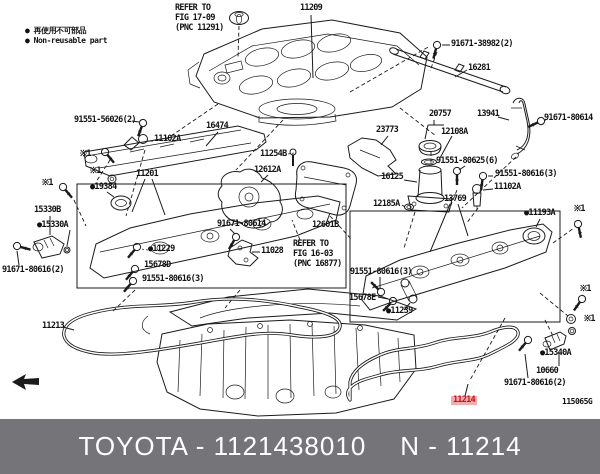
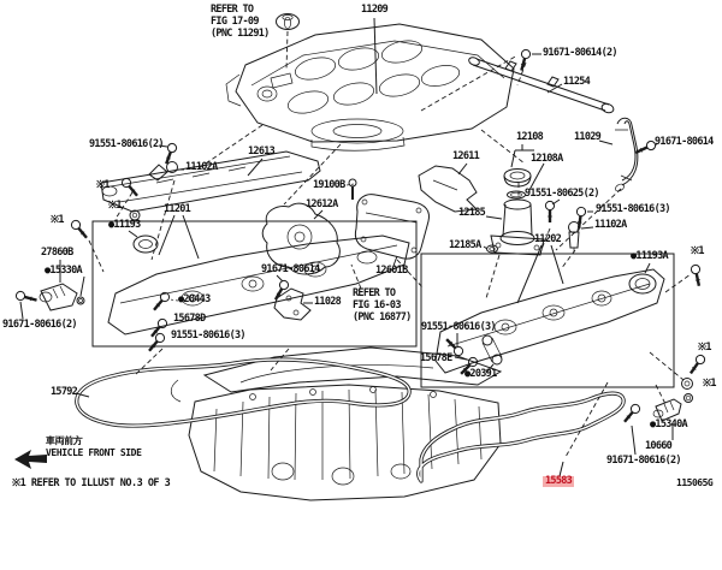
  11209
- 91671-38982(2)
+ 91671-80614(2)
- 16281
+ 11254
- 20757
+ 12108
- 13941
+ 11029
  91671-80614
- 16474
+ 12613
- 23773
+ 12611
  12108A
- 91551-56026(2)
+ 91551-80616(2)
  11102A
- 11254B
+ 19100B
  12612A
- 91551-80625(6)
+ 91551-80625(2)
- 16125
+ 12185
  91551-80616(3)
  11102A
  11201
- 13769
+ 11202
  12185A
  ●11193A
  ※1
- ●19384
+ ●11193
  ※1
  ※1
  ※1
- 15330B
+ 27860B
  ●15330A
  91671-80616(2)
- ●11229
+ ●20443
  15678D
  91551-80616(3)
  91671-80614
  11028
  12601B
  91551-80616(3)
  15678E
- ●11239
+ ●20391
- 11213
+ 15792
  ※1
  ※1
  ●15340A
  10660
  91671-80616(2)
- 11214
+ 15583
- ● 再使用不可部品
- ● Non-reusable part
  REFER TO
  FIG 17-09
  (PNC 11291)
  REFER TO
  FIG 16-03
  (PNC 16877)
+ 車両前方
+ VEHICLE FRONT SIDE
+ ※1 REFER TO ILLUST NO.3 OF 3
  115065G
- TOYOTA - 1121438010
- N - 11214
